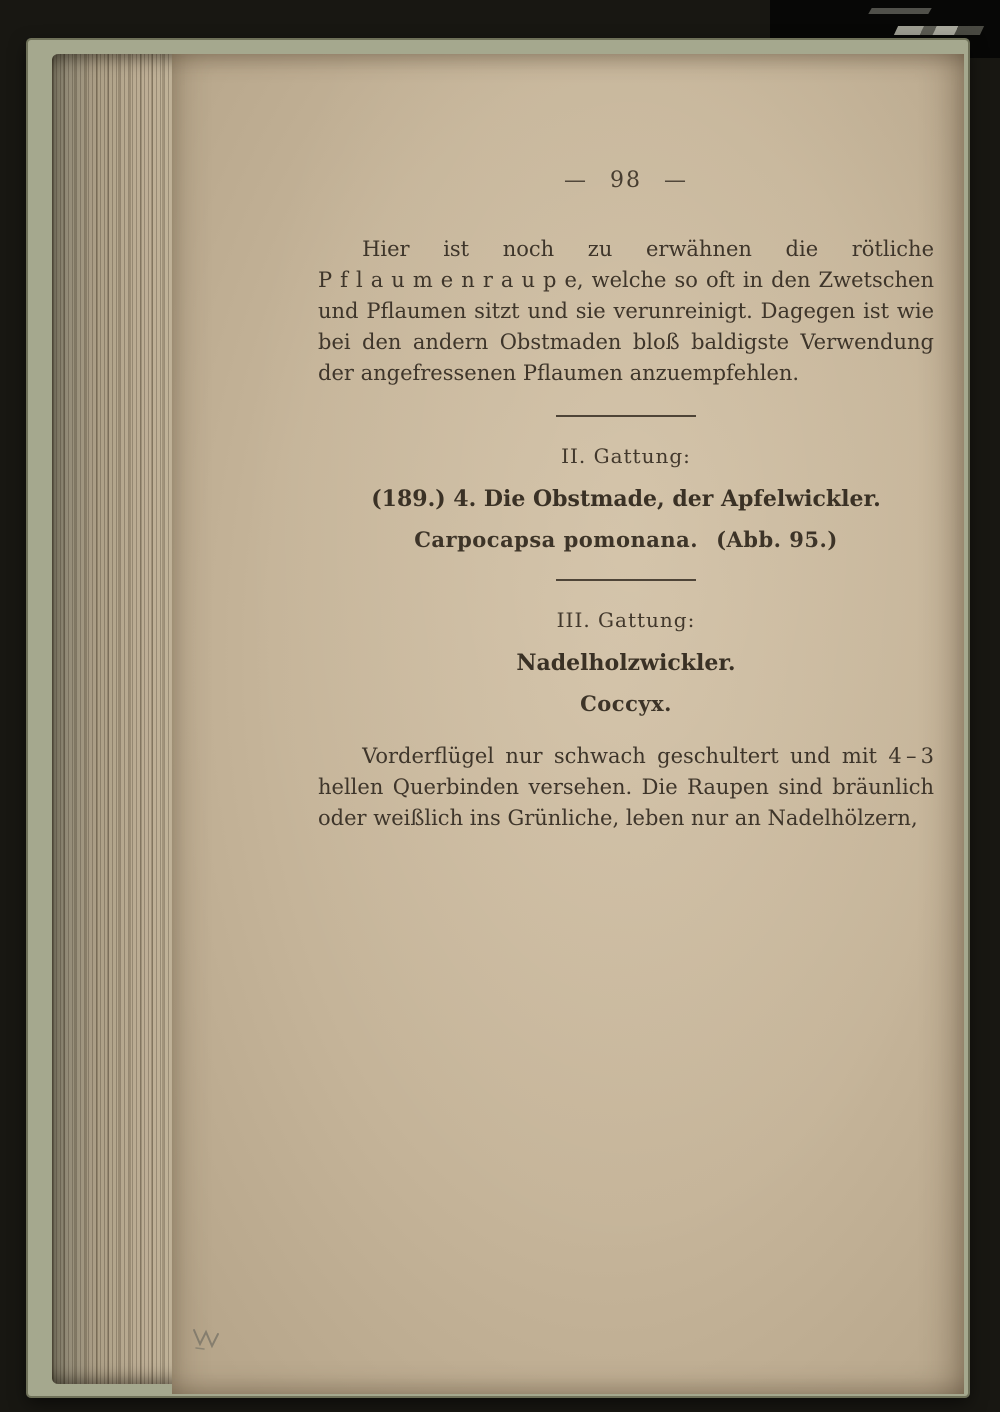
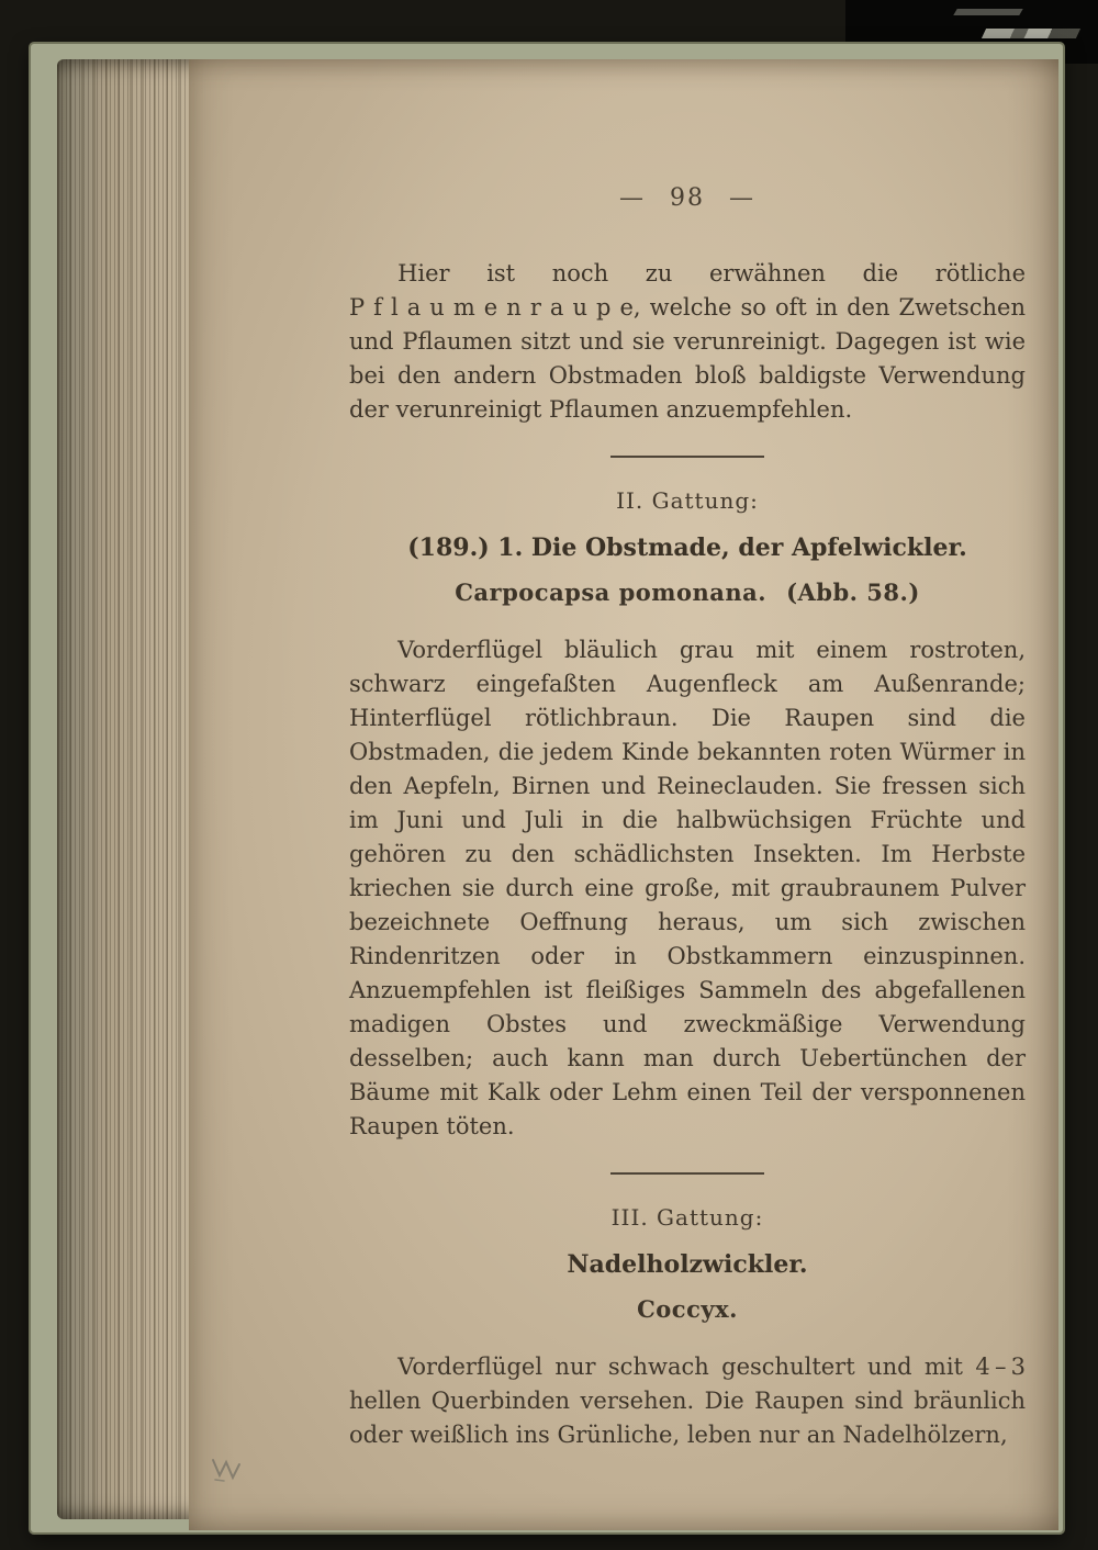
  — 98 —
- Hier ist noch zu erwähnen die rötliche P f l a u m e n r a u p e, welche so oft in den Zwetschen und Pflaumen sitzt und sie verunreinigt. Dagegen ist wie bei den andern Obstmaden bloß baldigste Verwendung der angefressenen Pflaumen anzuempfehlen.
+ Hier ist noch zu erwähnen die rötliche P f l a u m e n r a u p e, welche so oft in den Zwetschen und Pflaumen sitzt und sie verunreinigt. Dagegen ist wie bei den andern Obstmaden bloß baldigste Verwendung der verunreinigt Pflaumen anzuempfehlen.
  II. Gattung:
- (189.) 4. Die Obstmade, der Apfelwickler.
+ (189.) 1. Die Obstmade, der Apfelwickler.
- Carpocapsa pomonana. (Abb. 95.)
+ Carpocapsa pomonana. (Abb. 58.)
+ Vorderflügel bläulich grau mit einem rostroten, schwarz eingefaßten Augenfleck am Außenrande; Hinterflügel rötlichbraun. Die Raupen sind die Obstmaden, die jedem Kinde bekannten roten Würmer in den Aepfeln, Birnen und Reineclauden. Sie fressen sich im Juni und Juli in die halbwüchsigen Früchte und gehören zu den schädlichsten Insekten. Im Herbste kriechen sie durch eine große, mit graubraunem Pulver bezeichnete Oeffnung heraus, um sich zwischen Rindenritzen oder in Obstkammern einzuspinnen. Anzuempfehlen ist fleißiges Sammeln des abgefallenen madigen Obstes und zweckmäßige Verwendung desselben; auch kann man durch Uebertünchen der Bäume mit Kalk oder Lehm einen Teil der versponnenen Raupen töten.
  III. Gattung:
  Nadelholzwickler.
  Coccyx.
  Vorderflügel nur schwach geschultert und mit 4 – 3 hellen Querbinden versehen. Die Raupen sind bräunlich oder weißlich ins Grünliche, leben nur an Nadelhölzern,
